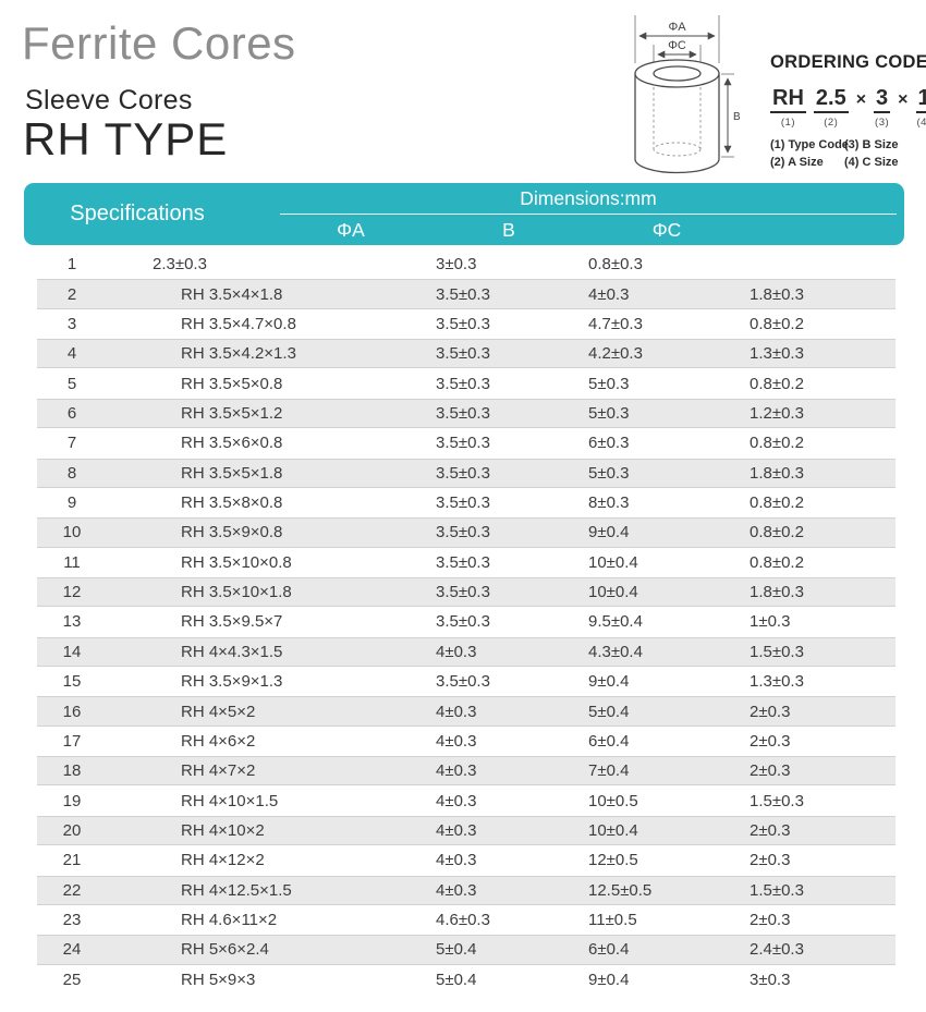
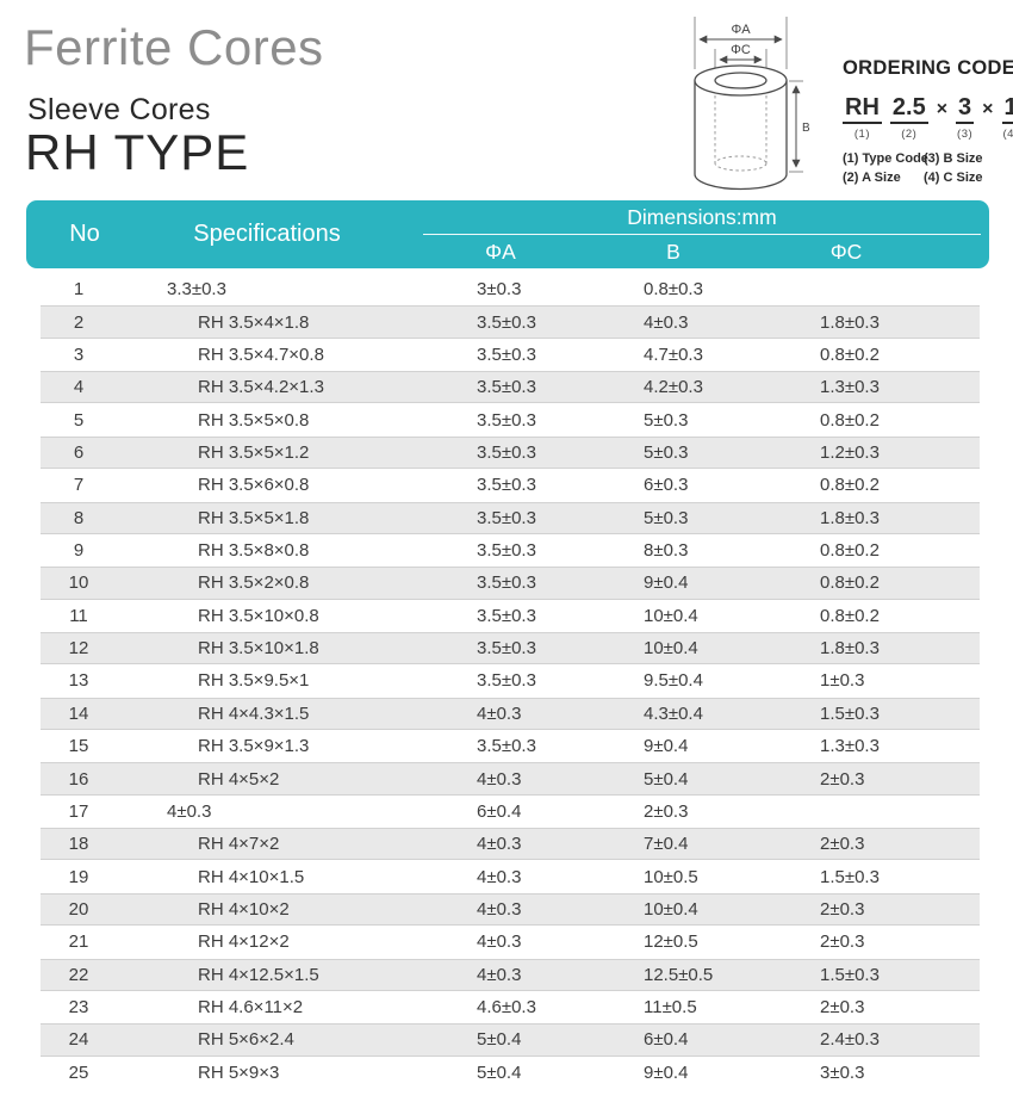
  Ferrite Cores
  Sleeve Cores
  RH TYPE
  ΦA
  ΦC
  B
  ORDERING CODE
  RH
  (1)
  2.5
  (2)
  ×
  3
  (3)
  ×
  1
  (1) Type Cod
  (3) B Size
  (2) A Size
  (4) C Size
+ No
  Specifications
  Dimensions:mm
  ΦA
  B
  ΦC
  1
- 2.3±0.3
+ 3.3±0.3
  3±0.3
  0.8±0.3
  2
  RH 3.5×4×1.8
  3.5±0.3
  4±0.3
  1.8±0.3
  3
  RH 3.5×4.7×0.8
  3.5±0.3
  4.7±0.3
  0.8±0.2
  4
  RH 3.5×4.2×1.3
  3.5±0.3
  4.2±0.3
  1.3±0.3
  5
  RH 3.5×5×0.8
  3.5±0.3
  5±0.3
  0.8±0.2
  6
  RH 3.5×5×1.2
  3.5±0.3
  5±0.3
  1.2±0.3
  7
  RH 3.5×6×0.8
  3.5±0.3
  6±0.3
  0.8±0.2
  8
  RH 3.5×5×1.8
  3.5±0.3
  5±0.3
  1.8±0.3
  9
  RH 3.5×8×0.8
  3.5±0.3
  8±0.3
  0.8±0.2
  10
- RH 3.5×9×0.8
+ RH 3.5×2×0.8
  3.5±0.3
  9±0.4
  0.8±0.2
  11
  RH 3.5×10×0.8
  3.5±0.3
  10±0.4
  0.8±0.2
  12
  RH 3.5×10×1.8
  3.5±0.3
  10±0.4
  1.8±0.3
  13
- RH 3.5×9.5×7
+ RH 3.5×9.5×1
  3.5±0.3
  9.5±0.4
  1±0.3
  14
  RH 4×4.3×1.5
  4±0.3
  4.3±0.4
  1.5±0.3
  15
  RH 3.5×9×1.3
  3.5±0.3
  9±0.4
  1.3±0.3
  16
  RH 4×5×2
  4±0.3
  5±0.4
  2±0.3
  17
- RH 4×6×2
  4±0.3
  6±0.4
  2±0.3
  18
  RH 4×7×2
  4±0.3
  7±0.4
  2±0.3
  19
  RH 4×10×1.5
  4±0.3
  10±0.5
  1.5±0.3
  20
  RH 4×10×2
  4±0.3
  10±0.4
  2±0.3
  21
  RH 4×12×2
  4±0.3
  12±0.5
  2±0.3
  22
  RH 4×12.5×1.5
  4±0.3
  12.5±0.5
  1.5±0.3
  23
  RH 4.6×11×2
  4.6±0.3
  11±0.5
  2±0.3
  24
  RH 5×6×2.4
  5±0.4
  6±0.4
  2.4±0.3
  25
  RH 5×9×3
  5±0.4
  9±0.4
  3±0.3
